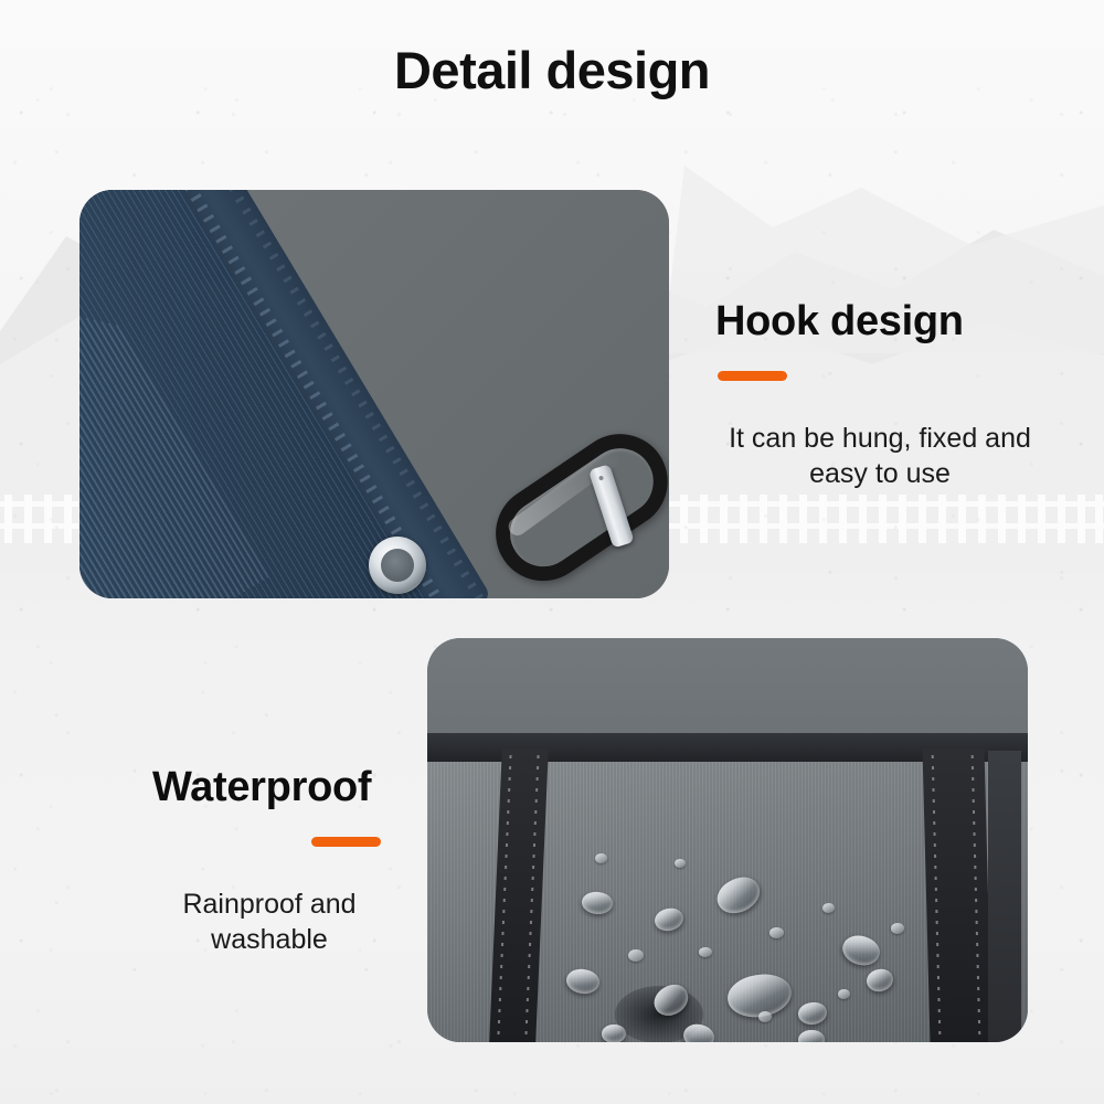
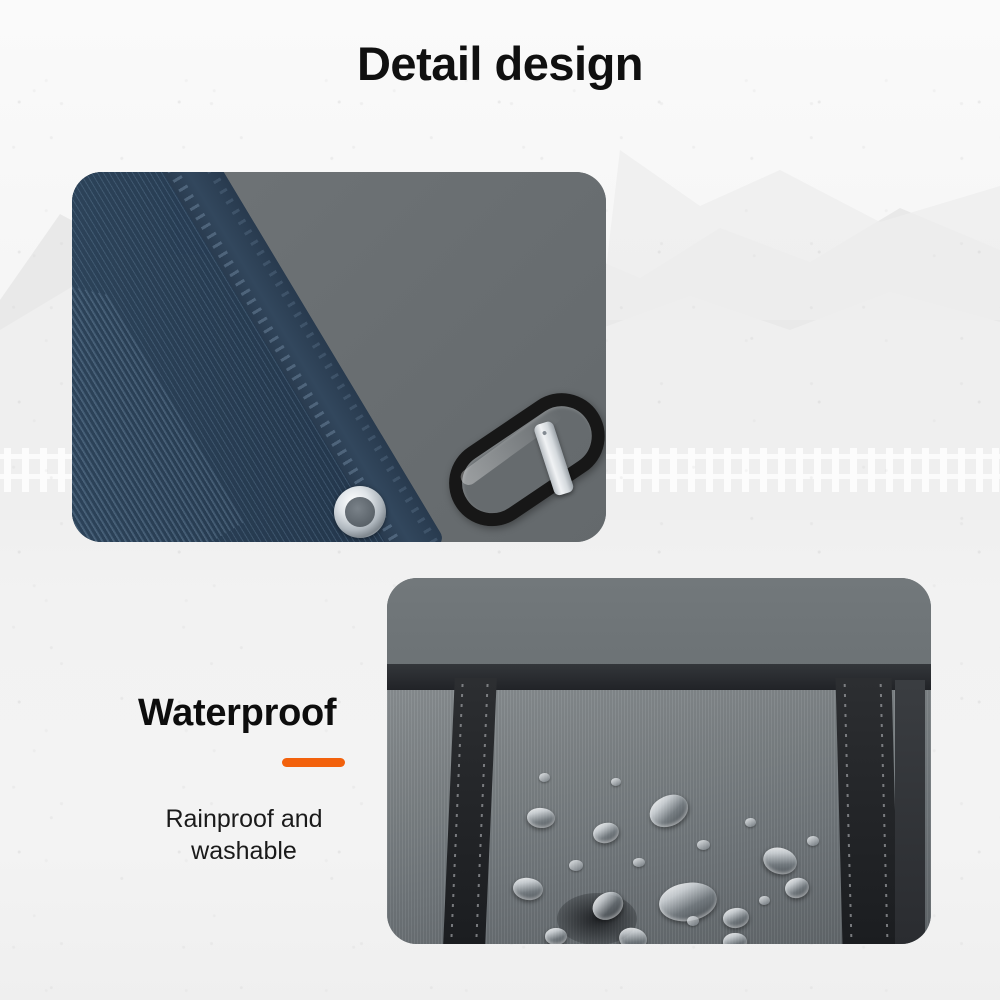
  Detail design
- Hook design
- It can be hung, fixed and easy to use
  Waterproof
  Rainproof and washable
